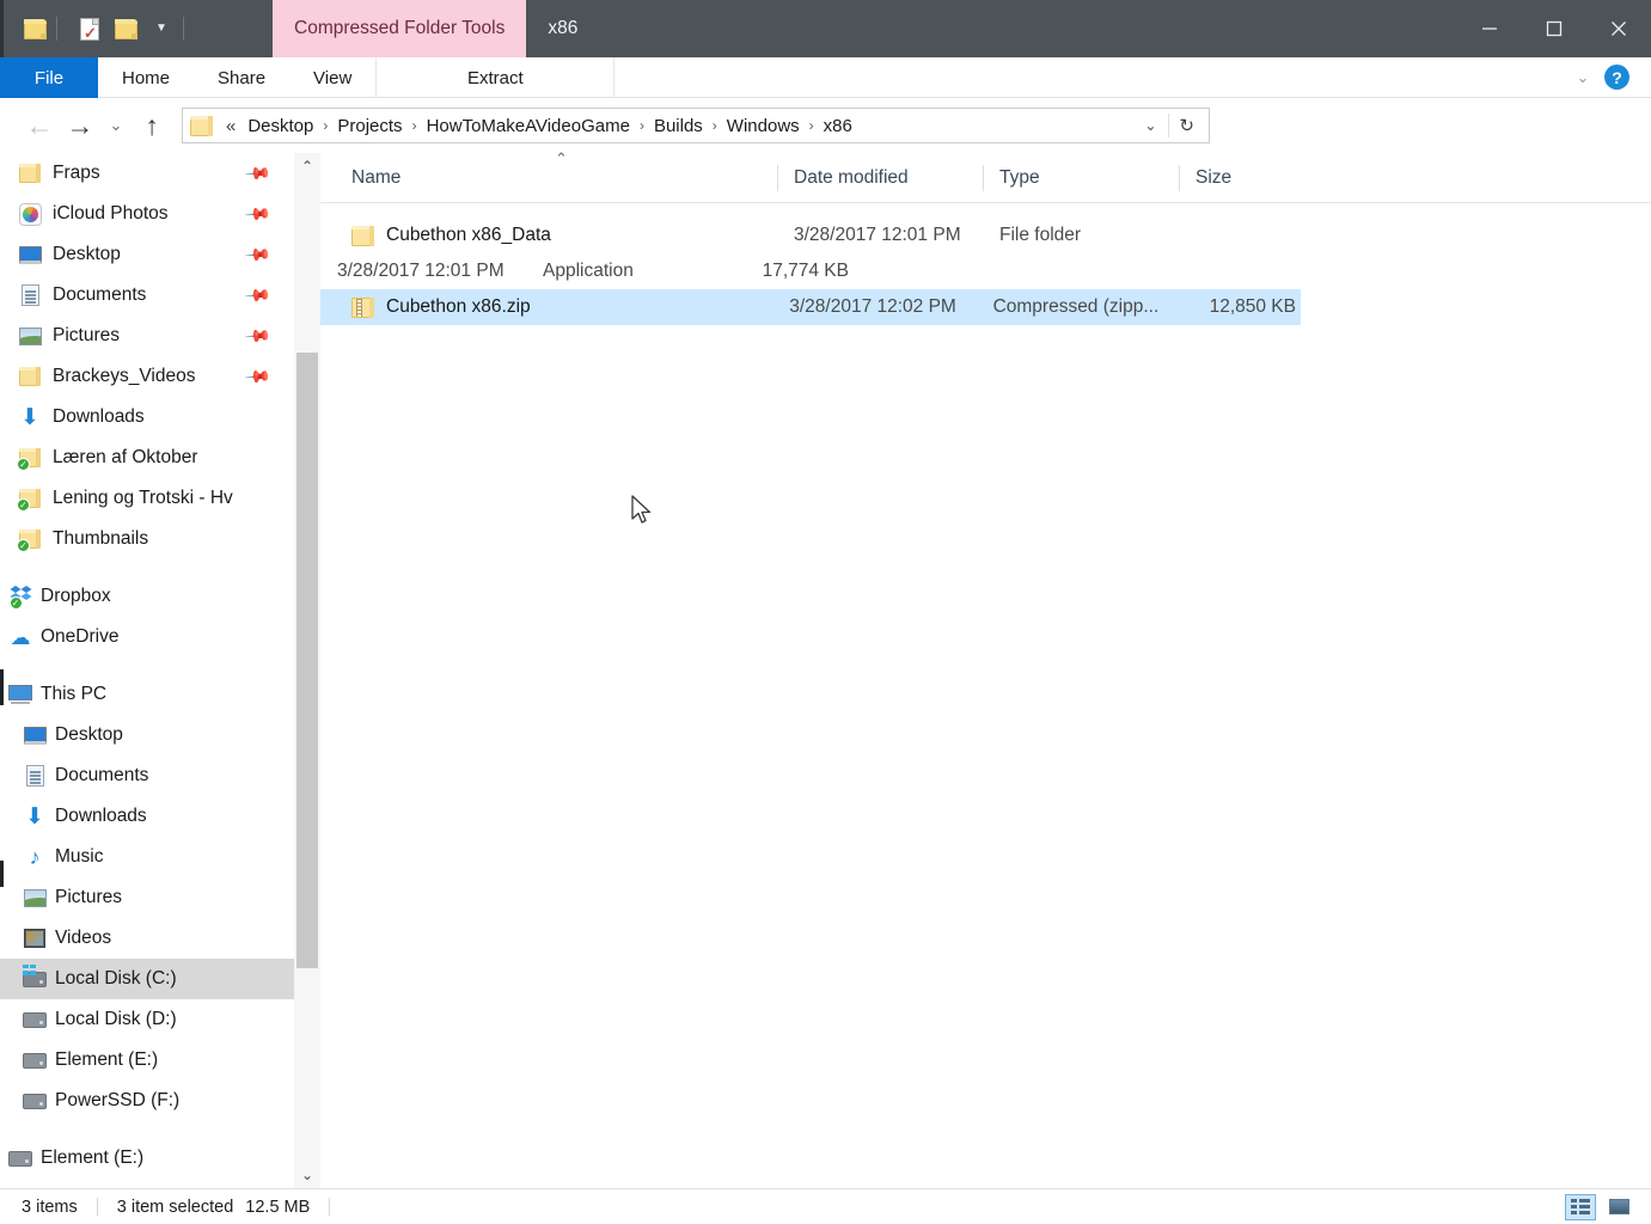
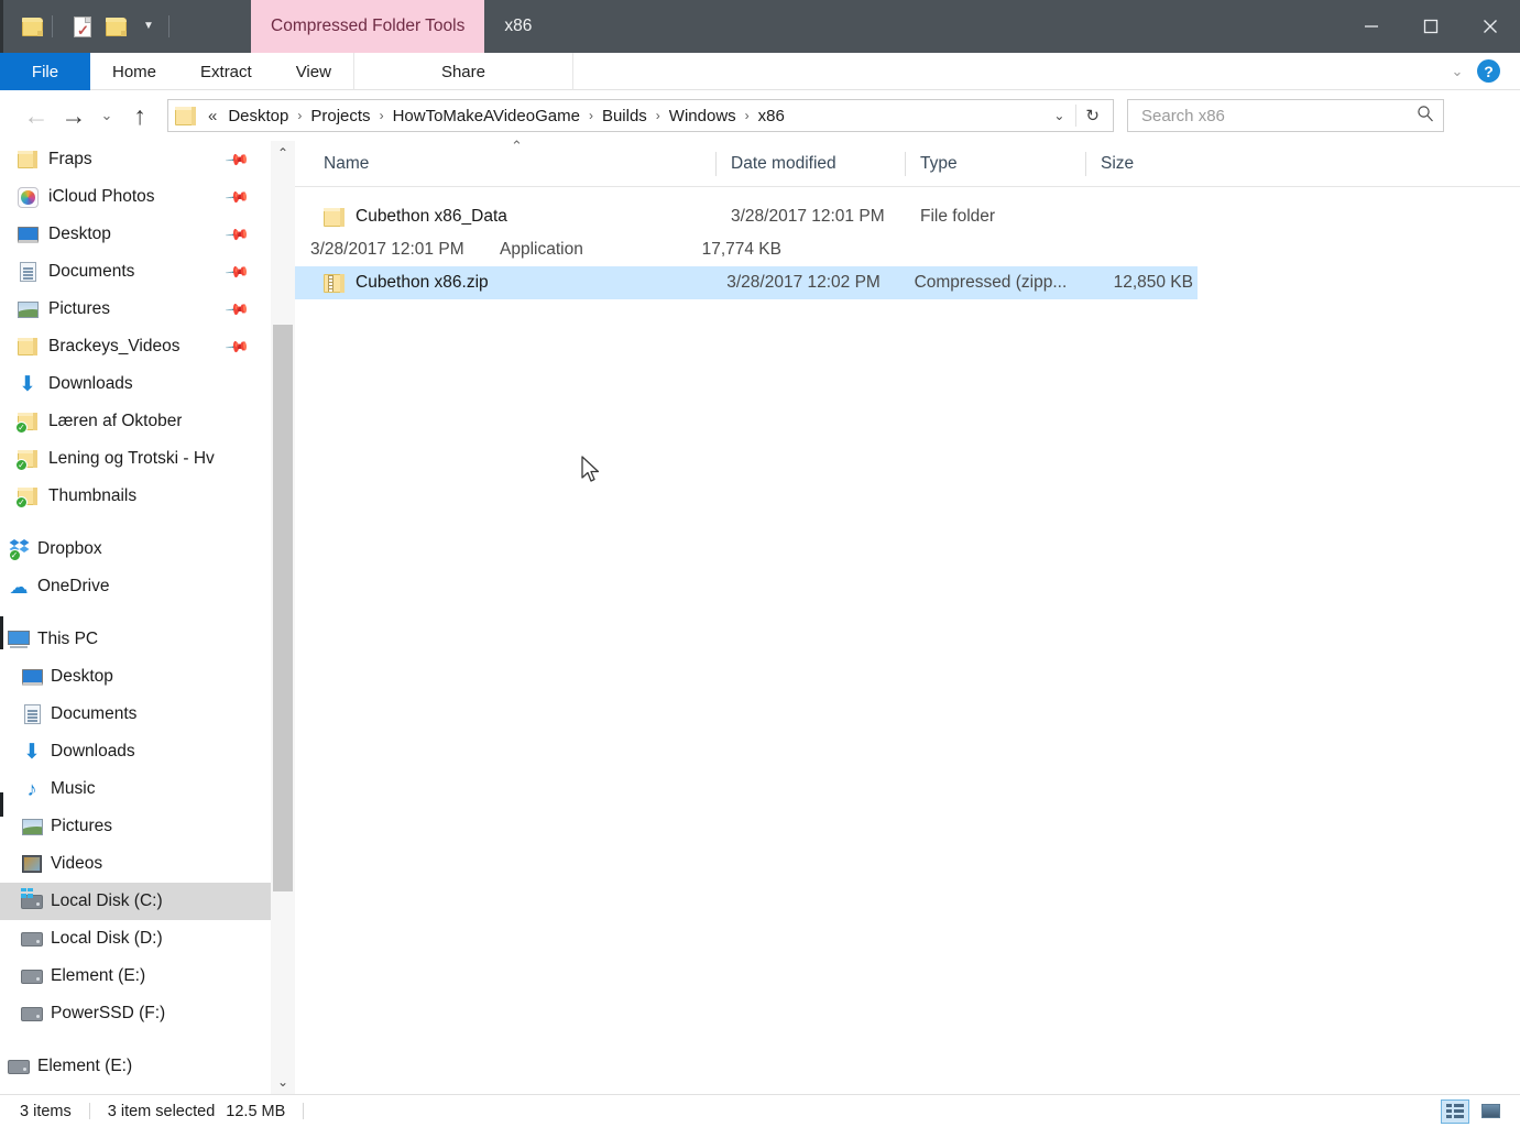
  ✓
  ▼
  Compressed Folder Tools
  x86
  File
  Home
- Share
+ Extract
  View
- Extract
+ Share
  ⌄
  ?
  ←
  →
  ⌄
  ↑
  «
  Desktop
  ›
  Projects
  ›
  HowToMakeAVideoGame
  ›
  Builds
  ›
  Windows
  ›
  x86
  ⌄
  ↻
+ Search x86
  Fraps
  iCloud Photos
  Desktop
  Documents
  Pictures
  Brackeys_Videos
  ⬇
  Downloads
  ✓
  Læren af Oktober
  ✓
  Lening og Trotski - Hv
  ✓
  Thumbnails
  ✓
  Dropbox
  ☁
  OneDrive
  This PC
  Desktop
  Documents
  ⬇
  Downloads
  ♪
  Music
  Pictures
  Videos
  Local Disk (C:)
  Local Disk (D:)
  Element (E:)
  PowerSSD (F:)
  Element (E:)
  ⌃
  ⌄
  Name
  ⌃
  Date modified
  Type
  Size
  Cubethon x86_Data
  3/28/2017 12:01 PM
  File folder
  3/28/2017 12:01 PM
  Application
  17,774 KB
  Cubethon x86.zip
  3/28/2017 12:02 PM
  Compressed (zipp...
  12,850 KB
  3 items
  3 item selected
  12.5 MB
